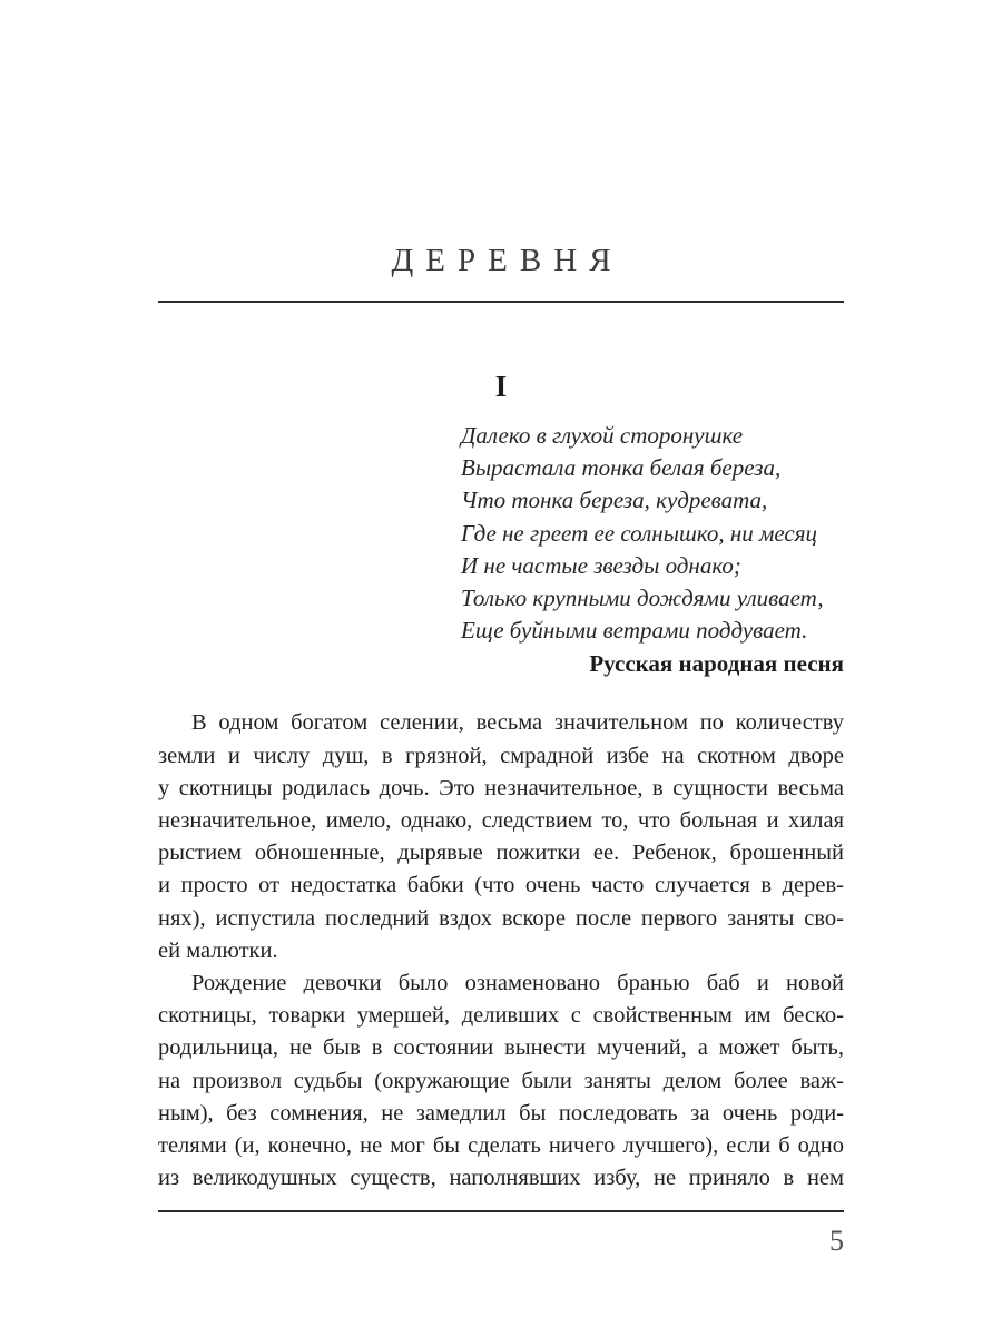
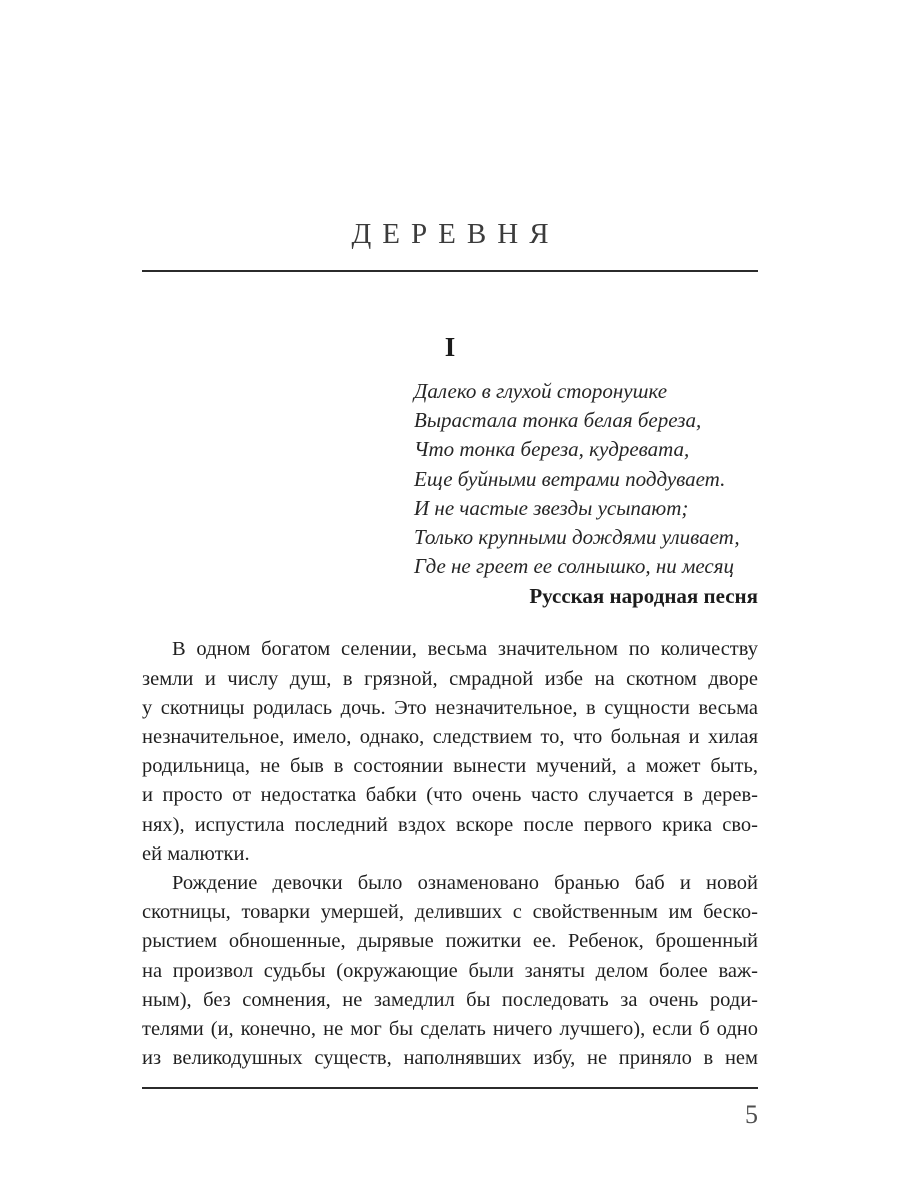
  ДЕРЕВНЯ
  I
  Далеко в глухой сторонушке
  Вырастала тонка белая береза,
  Что тонка береза, кудревата,
- Где не греет ее солнышко, ни месяц
+ Еще буйными ветрами поддувает.
- И не частые звезды однако;
+ И не частые звезды усыпают;
  Только крупными дождями уливает,
- Еще буйными ветрами поддувает.
+ Где не греет ее солнышко, ни месяц
  Русская народная песня
  В одном богатом селении, весьма значительном по количеству
  земли и числу душ, в грязной, смрадной избе на скотном дворе
  у скотницы родилась дочь. Это незначительное, в сущности весьма
  незначительное, имело, однако, следствием то, что больная и хилая
- рыстием обношенные, дырявые пожитки ее. Ребенок, брошенный
+ родильница, не быв в состоянии вынести мучений, а может быть,
  и просто от недостатка бабки (что очень часто случается в дерев-
- нях), испустила последний вздох вскоре после первого заняты сво-
+ нях), испустила последний вздох вскоре после первого крика сво-
  ей малютки.
  Рождение девочки было ознаменовано бранью баб и новой
  скотницы, товарки умершей, деливших с свойственным им беско-
- родильница, не быв в состоянии вынести мучений, а может быть,
+ рыстием обношенные, дырявые пожитки ее. Ребенок, брошенный
  на произвол судьбы (окружающие были заняты делом более важ-
  ным), без сомнения, не замедлил бы последовать за очень роди-
  телями (и, конечно, не мог бы сделать ничего лучшего), если б одно
  из великодушных существ, наполнявших избу, не приняло в нем
  5
